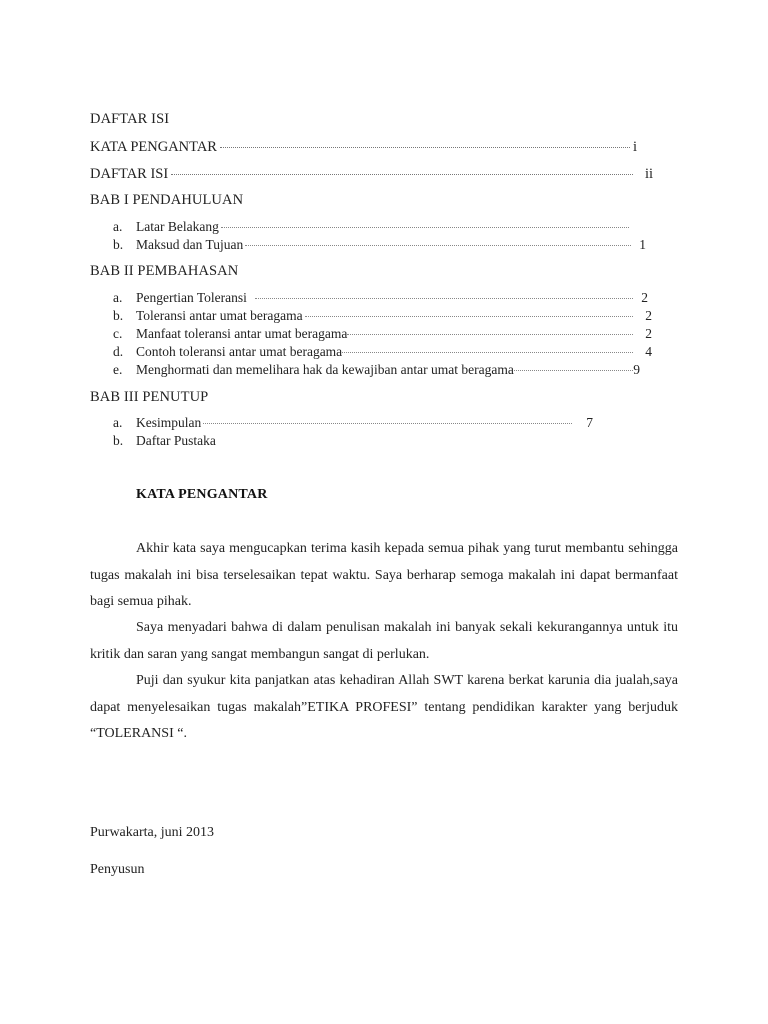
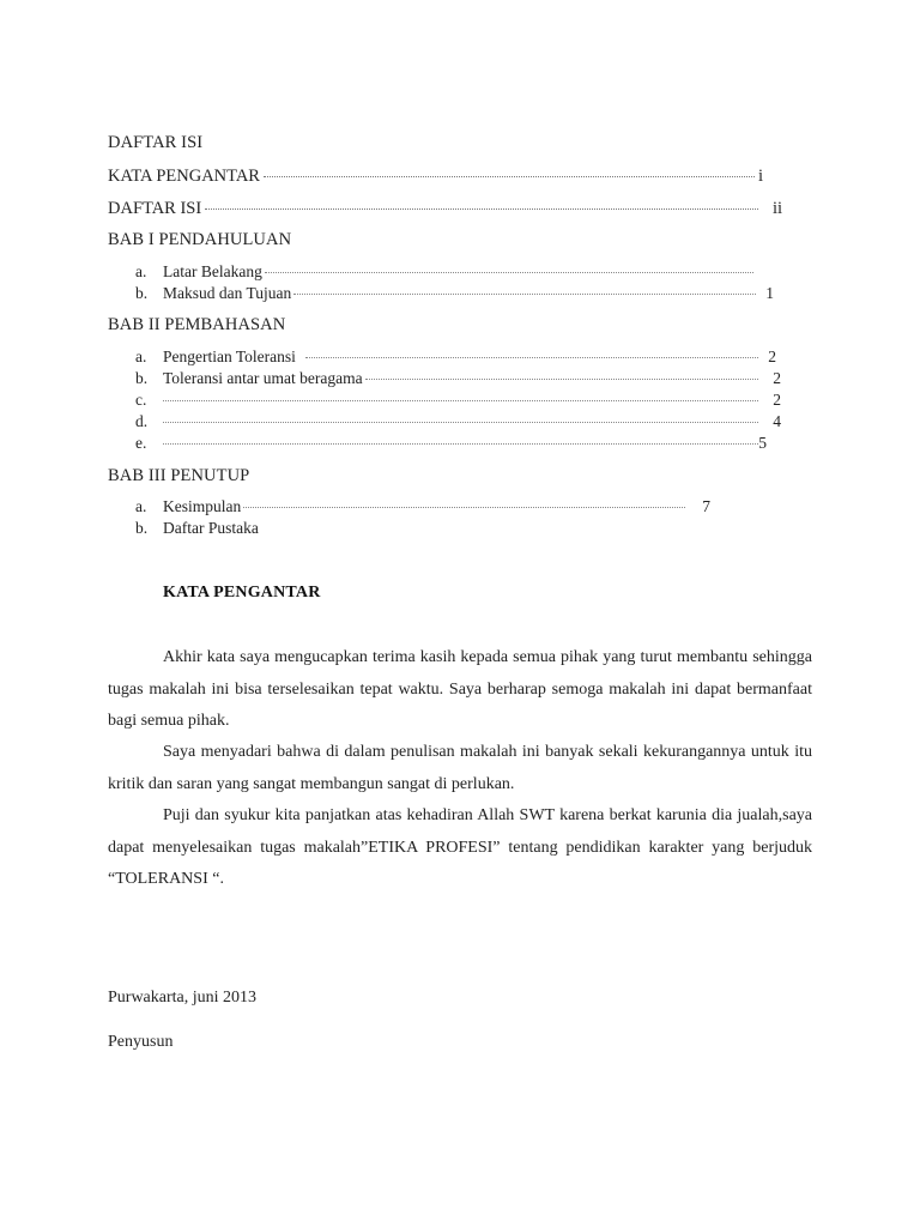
  DAFTAR ISI
  KATA PENGANTAR
  i
  DAFTAR ISI
  ii
  BAB I PENDAHULUAN
  a.
  Latar Belakang
  b.
  Maksud dan Tujuan
  1
  BAB II PEMBAHASAN
  a.
  Pengertian Toleransi
  2
  b.
  Toleransi antar umat beragama
  2
  c.
- Manfaat toleransi antar umat beragama
  2
  d.
- Contoh toleransi antar umat beragama
  4
  e.
- Menghormati dan memelihara hak da kewajiban antar umat beragama
- 9
+ 5
  BAB III PENUTUP
  a.
  Kesimpulan
  7
  b.
  Daftar Pustaka
  KATA PENGANTAR
  Akhir kata saya mengucapkan terima kasih kepada semua pihak yang turut membantu sehingga tugas makalah ini bisa terselesaikan tepat waktu. Saya berharap semoga makalah ini dapat bermanfaat bagi semua pihak.
  Saya menyadari bahwa di dalam penulisan makalah ini banyak sekali kekurangannya untuk itu kritik dan saran yang sangat membangun sangat di perlukan.
  Puji dan syukur kita panjatkan atas kehadiran Allah SWT karena berkat karunia dia jualah,saya dapat menyelesaikan tugas makalah”ETIKA PROFESI” tentang pendidikan karakter yang berjuduk “TOLERANSI “.
  Purwakarta, juni 2013
  Penyusun
